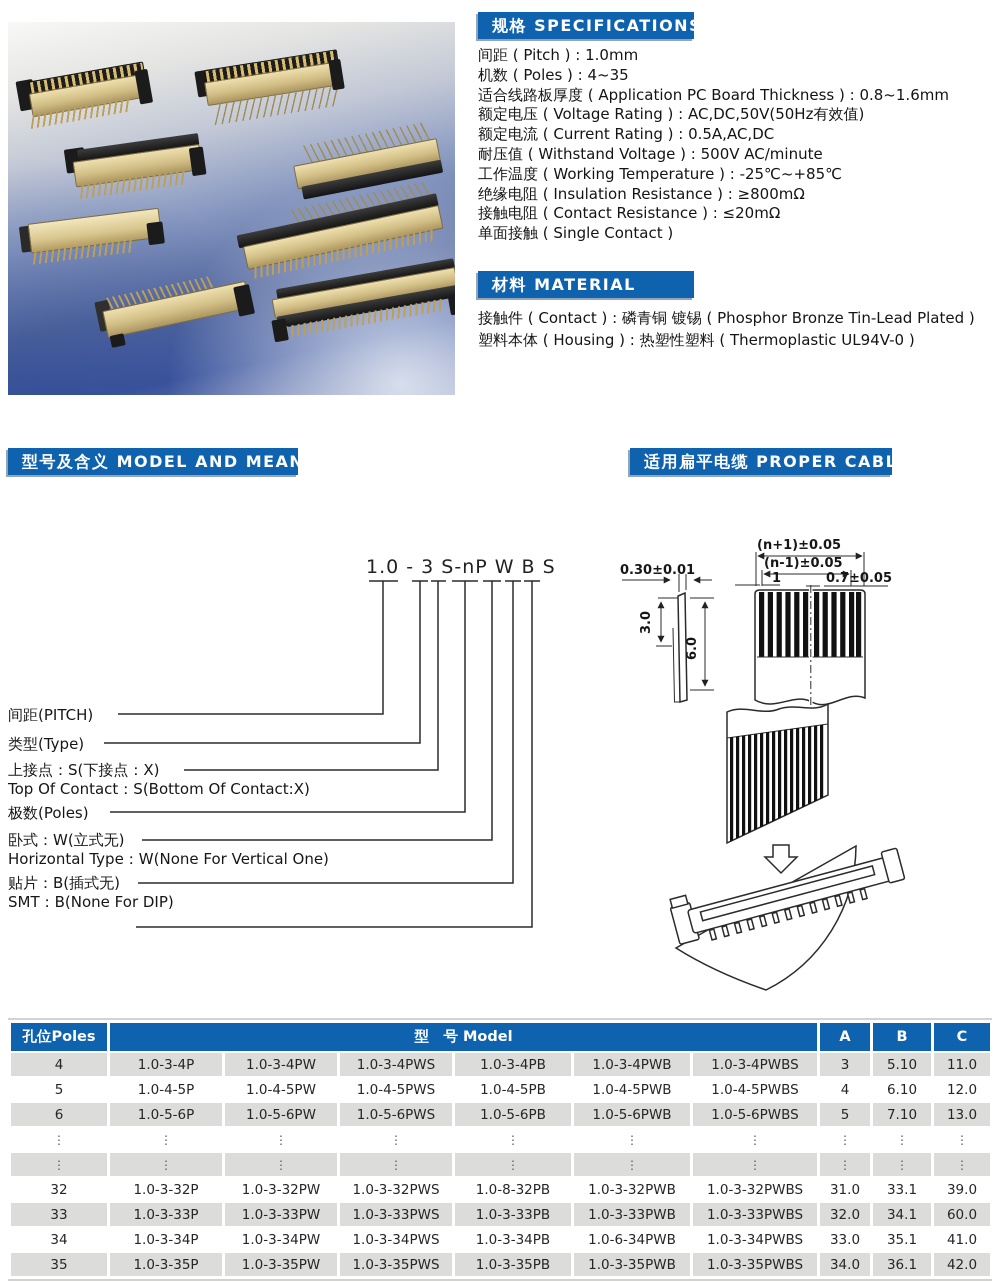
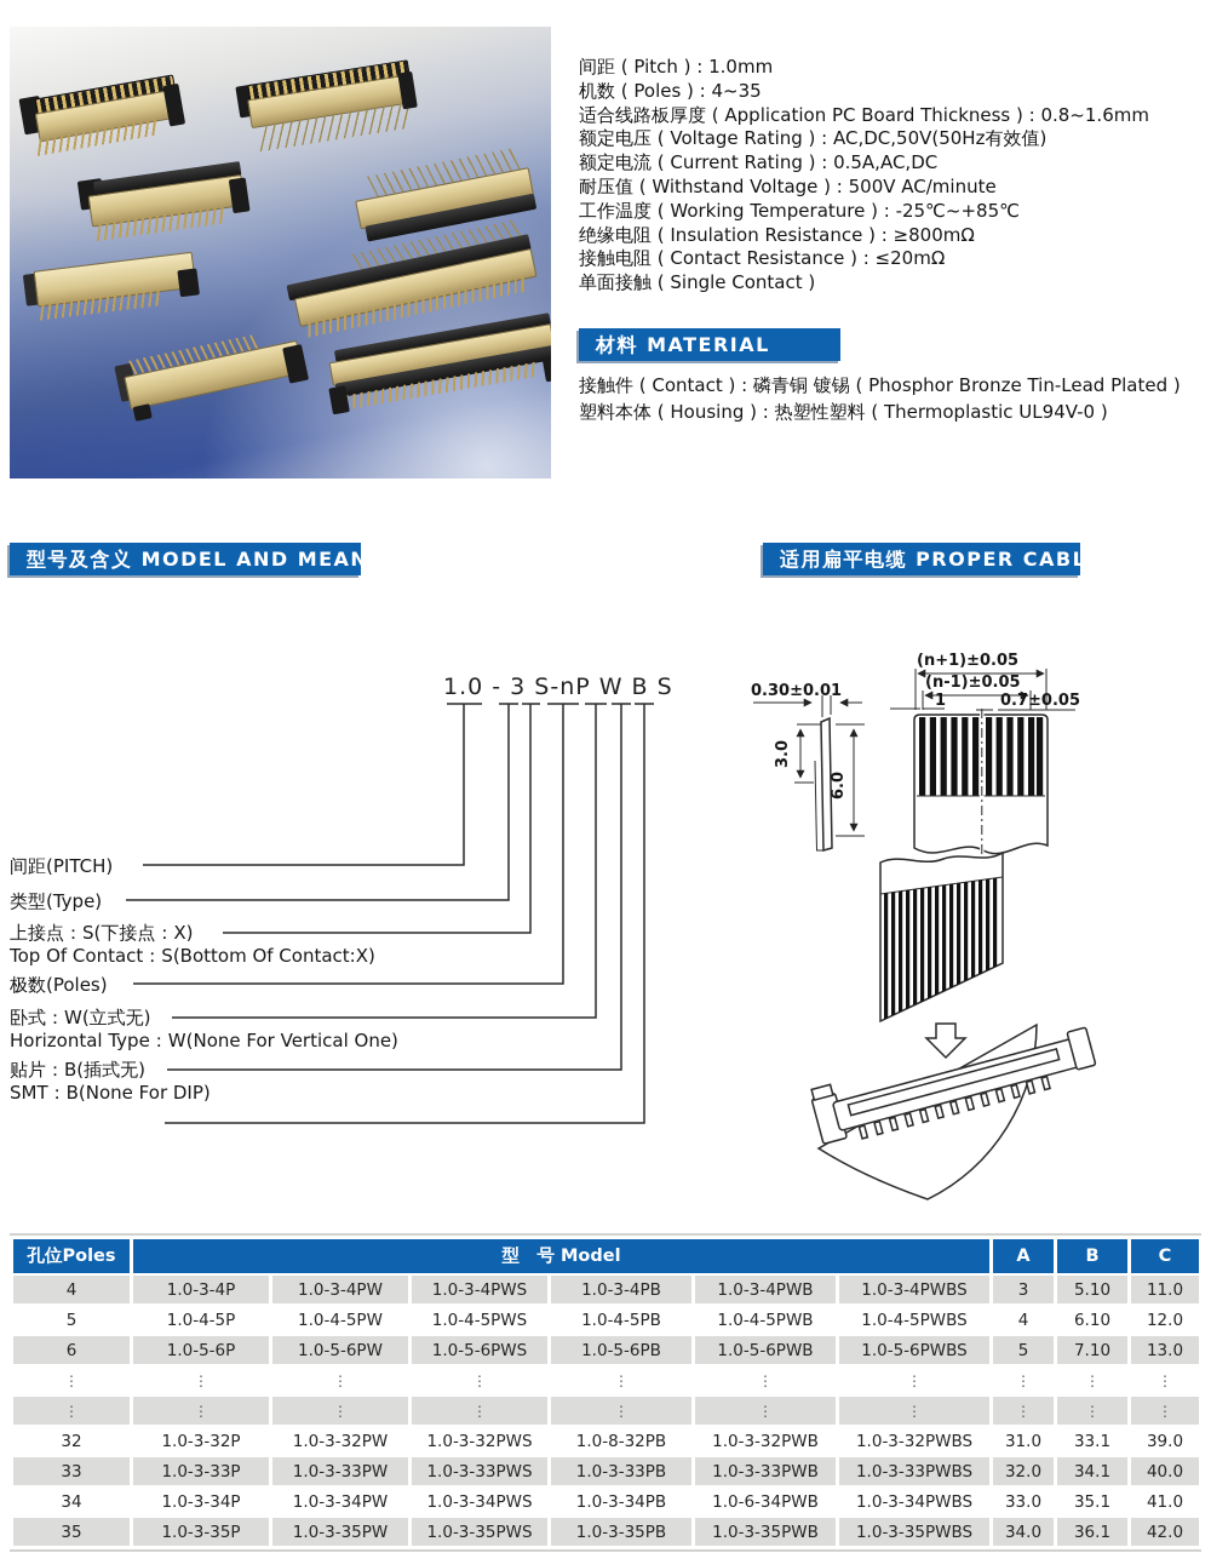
- 规格 SPECIFICATIONS
  间距 ( Pitch ) : 1.0mm
  机数 ( Poles ) : 4~35
  适合线路板厚度 ( Application PC Board Thickness ) : 0.8~1.6mm
  额定电压 ( Voltage Rating ) : AC,DC,50V(50Hz有效值)
  额定电流 ( Current Rating ) : 0.5A,AC,DC
  耐压值 ( Withstand Voltage ) : 500V AC/minute
  工作温度 ( Working Temperature ) : -25℃~+85℃
  绝缘电阻 ( Insulation Resistance ) : ≥800mΩ
  接触电阻 ( Contact Resistance ) : ≤20mΩ
  单面接触 ( Single Contact )
  材料 MATERIAL
  接触件 ( Contact ) : 磷青铜 镀锡 ( Phosphor Bronze Tin-Lead Plated )
  塑料本体 ( Housing ) : 热塑性塑料 ( Thermoplastic UL94V-0 )
  型号及含义 MODEL AND MEANI
  适用扁平电缆 PROPER CABLE
  1.0 - 3 S-nP W B S
  间距(PITCH)
  类型(Type)
  上接点：S(下接点：X)
  Top Of Contact：S(Bottom Of Contact:X)
  极数(Poles)
  卧式：W(立式无)
  Horizontal Type：W(None For Vertical One)
  贴片：B(插式无)
  SMT：B(None For DIP)
  0.30±0.01
  (n+1)±0.05
  (n-1)±0.05
  1
  0.7±0.05
  孔位Poles	型 号 Model	A	B	C
  4	1.0-3-4P	1.0-3-4PW	1.0-3-4PWS	1.0-3-4PB	1.0-3-4PWB	1.0-3-4PWBS	3	5.10	11.0
  5	1.0-4-5P	1.0-4-5PW	1.0-4-5PWS	1.0-4-5PB	1.0-4-5PWB	1.0-4-5PWBS	4	6.10	12.0
  6	1.0-5-6P	1.0-5-6PW	1.0-5-6PWS	1.0-5-6PB	1.0-5-6PWB	1.0-5-6PWBS	5	7.10	13.0
  ⋮	⋮	⋮	⋮	⋮	⋮	⋮	⋮	⋮	⋮
  ⋮	⋮	⋮	⋮	⋮	⋮	⋮	⋮	⋮	⋮
  32	1.0-3-32P	1.0-3-32PW	1.0-3-32PWS	1.0-8-32PB	1.0-3-32PWB	1.0-3-32PWBS	31.0	33.1	39.0
- 33	1.0-3-33P	1.0-3-33PW	1.0-3-33PWS	1.0-3-33PB	1.0-3-33PWB	1.0-3-33PWBS	32.0	34.1	60.0
+ 33	1.0-3-33P	1.0-3-33PW	1.0-3-33PWS	1.0-3-33PB	1.0-3-33PWB	1.0-3-33PWBS	32.0	34.1	40.0
  34	1.0-3-34P	1.0-3-34PW	1.0-3-34PWS	1.0-3-34PB	1.0-6-34PWB	1.0-3-34PWBS	33.0	35.1	41.0
  35	1.0-3-35P	1.0-3-35PW	1.0-3-35PWS	1.0-3-35PB	1.0-3-35PWB	1.0-3-35PWBS	34.0	36.1	42.0
